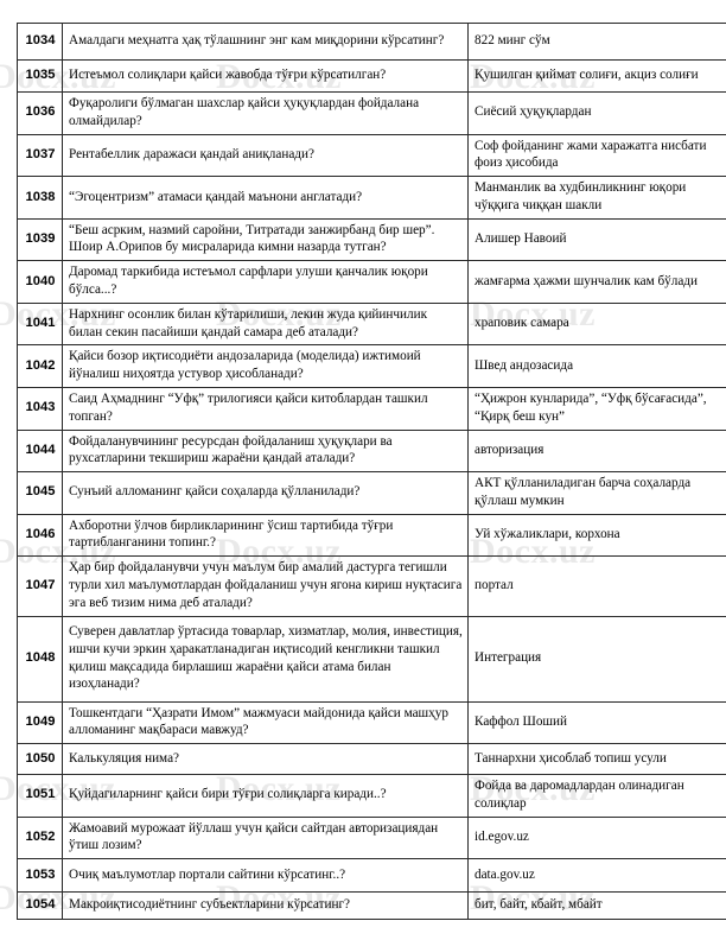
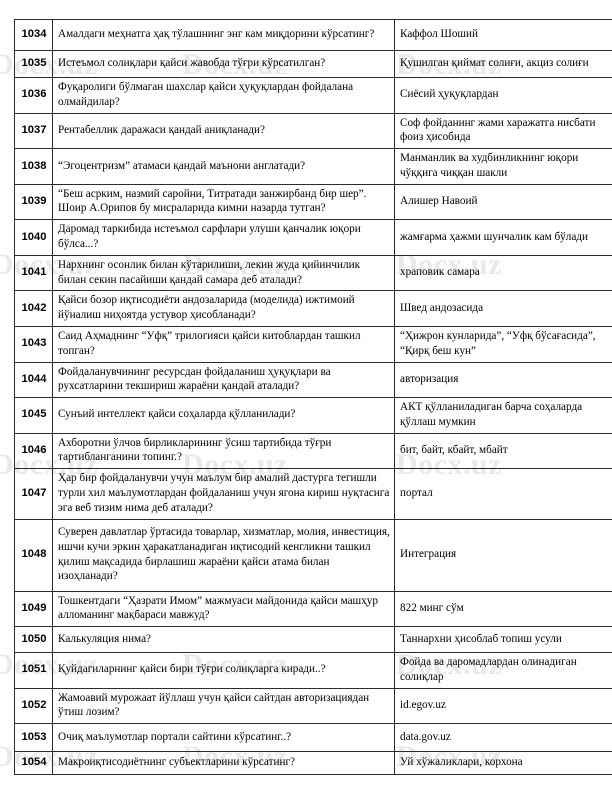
  Docx.uz
  Docx.uz
  Docx.uz
  Docx.uz
  Docx.uz
  Docx.uz
  Docx.uz
  Docx.uz
  Docx.uz
  Docx.uz
  Docx.uz
  Docx.uz
  Docx.uz
  Docx.uz
  Docx.uz
- 1034	Амалдаги меҳнатга ҳақ тўлашнинг энг кам миқдорини кўрсатинг?	822 минг сўм
+ 1034	Амалдаги меҳнатга ҳақ тўлашнинг энг кам миқдорини кўрсатинг?	Каффол Шоший
  1035	Истеъмол солиқлари қайси жавобда тўғри кўрсатилган?	Қушилган қиймат солиғи, акциз солиғи
  1036	Фуқаролиги бўлмаган шахслар қайси ҳуқуқлардан фойдалана олмайдилар?	Сиёсий ҳуқуқлардан
  1037	Рентабеллик даражаси қандай аниқланади?	Соф фойданинг жами харажатга нисбати фоиз ҳисобида
  1038	“Эгоцентризм” атамаси қандай маънони англатади?	Манманлик ва худбинликнинг юқори чўққига чиққан шакли
  1039	“Беш асрким, назмий саройни, Титратади занжирбанд бир шер”. Шоир А.Орипов бу мисраларида кимни назарда тутган?	Алишер Навоий
  1040	Даромад таркибида истеъмол сарфлари улуши қанчалик юқори бўлса...?	жамғарма ҳажми шунчалик кам бўлади
  1041	Нархнинг осонлик билан кўтарилиши, лекин жуда қийинчилик билан секин пасайиши қандай самара деб аталади?	храповик самара
  1042	Қайси бозор иқтисодиёти андозаларида (моделида) ижтимоий йўналиш ниҳоятда устувор ҳисобланади?	Швед андозасида
  1043	Саид Аҳмаднинг “Уфқ” трилогияси қайси китоблардан ташкил топган?	“Ҳижрон кунларида”, “Уфқ бўсағасида”, “Қирқ беш кун”
  1044	Фойдаланувчининг ресурсдан фойдаланиш ҳуқуқлари ва рухсатларини текшириш жараёни қандай аталади?	авторизация
- 1045	Сунъий алломанинг қайси соҳаларда қўлланилади?	АКТ қўлланиладиган барча соҳаларда қўллаш мумкин
+ 1045	Сунъий интеллект қайси соҳаларда қўлланилади?	АКТ қўлланиладиган барча соҳаларда қўллаш мумкин
- 1046	Ахборотни ўлчов бирликларининг ўсиш тартибида тўғри тартибланганини топинг.?	Уй хўжаликлари, корхона
+ 1046	Ахборотни ўлчов бирликларининг ўсиш тартибида тўғри тартибланганини топинг.?	бит, байт, кбайт, мбайт
  1047	Ҳар бир фойдаланувчи учун маълум бир амалий дастурга тегишли турли хил маълумотлардан фойдаланиш учун ягона кириш нуқтасига эга веб тизим нима деб аталади?	портал
  1048	Суверен давлатлар ўртасида товарлар, хизматлар, молия, инвестиция, ишчи кучи эркин ҳаракатланадиган иқтисодий кенгликни ташкил қилиш мақсадида бирлашиш жараёни қайси атама билан изоҳланади?	Интеграция
- 1049	Тошкентдаги “Ҳазрати Имом” мажмуаси майдонида қайси машҳур алломанинг мақбараси мавжуд?	Каффол Шоший
+ 1049	Тошкентдаги “Ҳазрати Имом” мажмуаси майдонида қайси машҳур алломанинг мақбараси мавжуд?	822 минг сўм
  1050	Калькуляция нима?	Таннархни ҳисоблаб топиш усули
  1051	Қуйдагиларнинг қайси бири тўғри солиқларга киради..?	Фойда ва даромадлардан олинадиган солиқлар
  1052	Жамоавий мурожаат йўллаш учун қайси сайтдан авторизациядан ўтиш лозим?	id.egov.uz
  1053	Очиқ маълумотлар портали сайтини кўрсатинг..?	data.gov.uz
- 1054	Макроиқтисодиётнинг субъектларини кўрсатинг?	бит, байт, кбайт, мбайт
+ 1054	Макроиқтисодиётнинг субъектларини кўрсатинг?	Уй хўжаликлари, корхона
